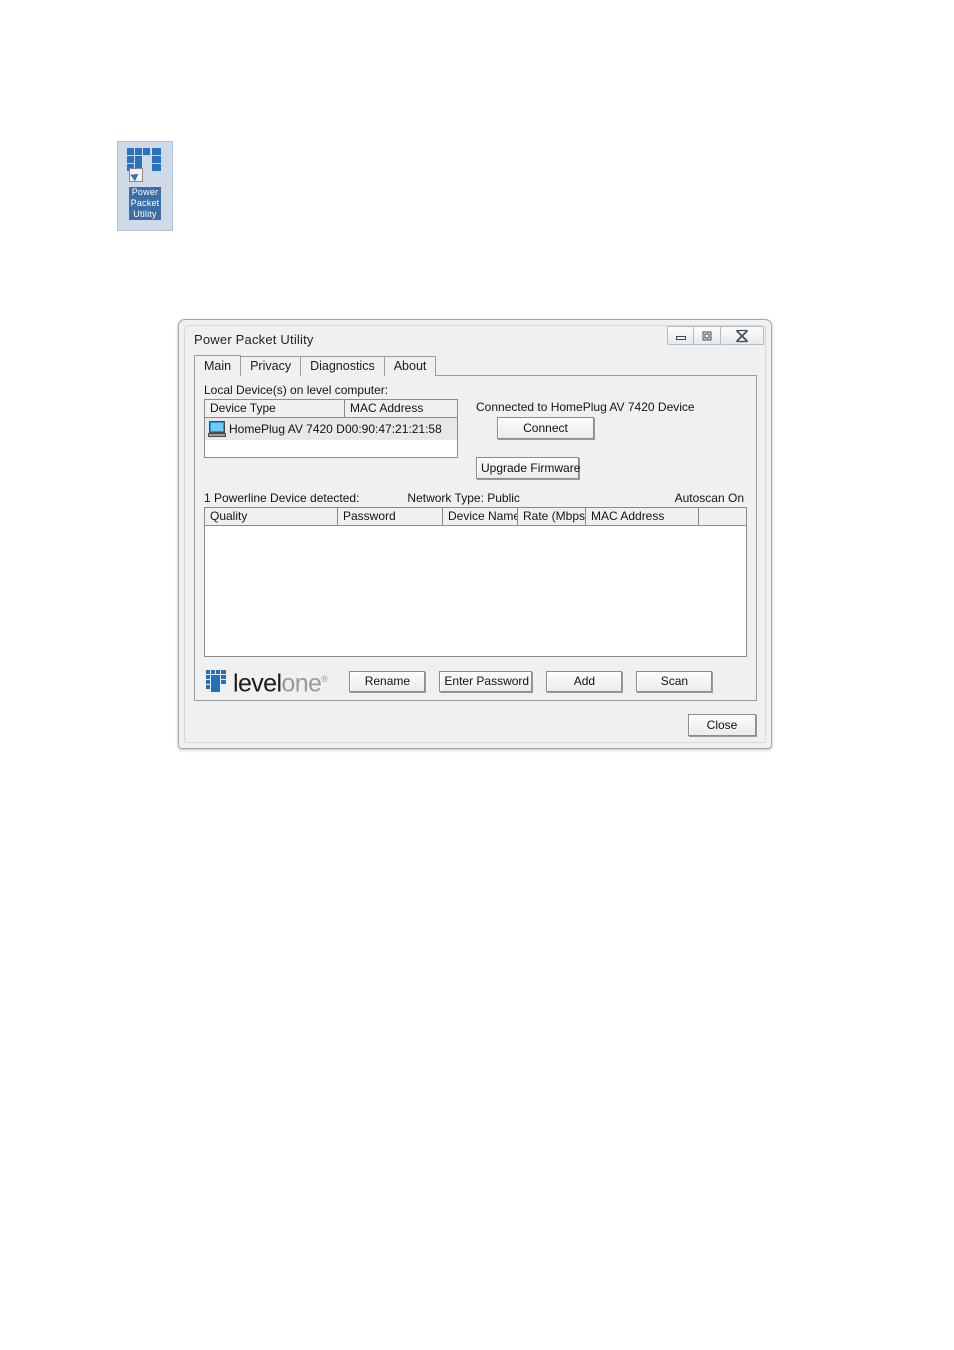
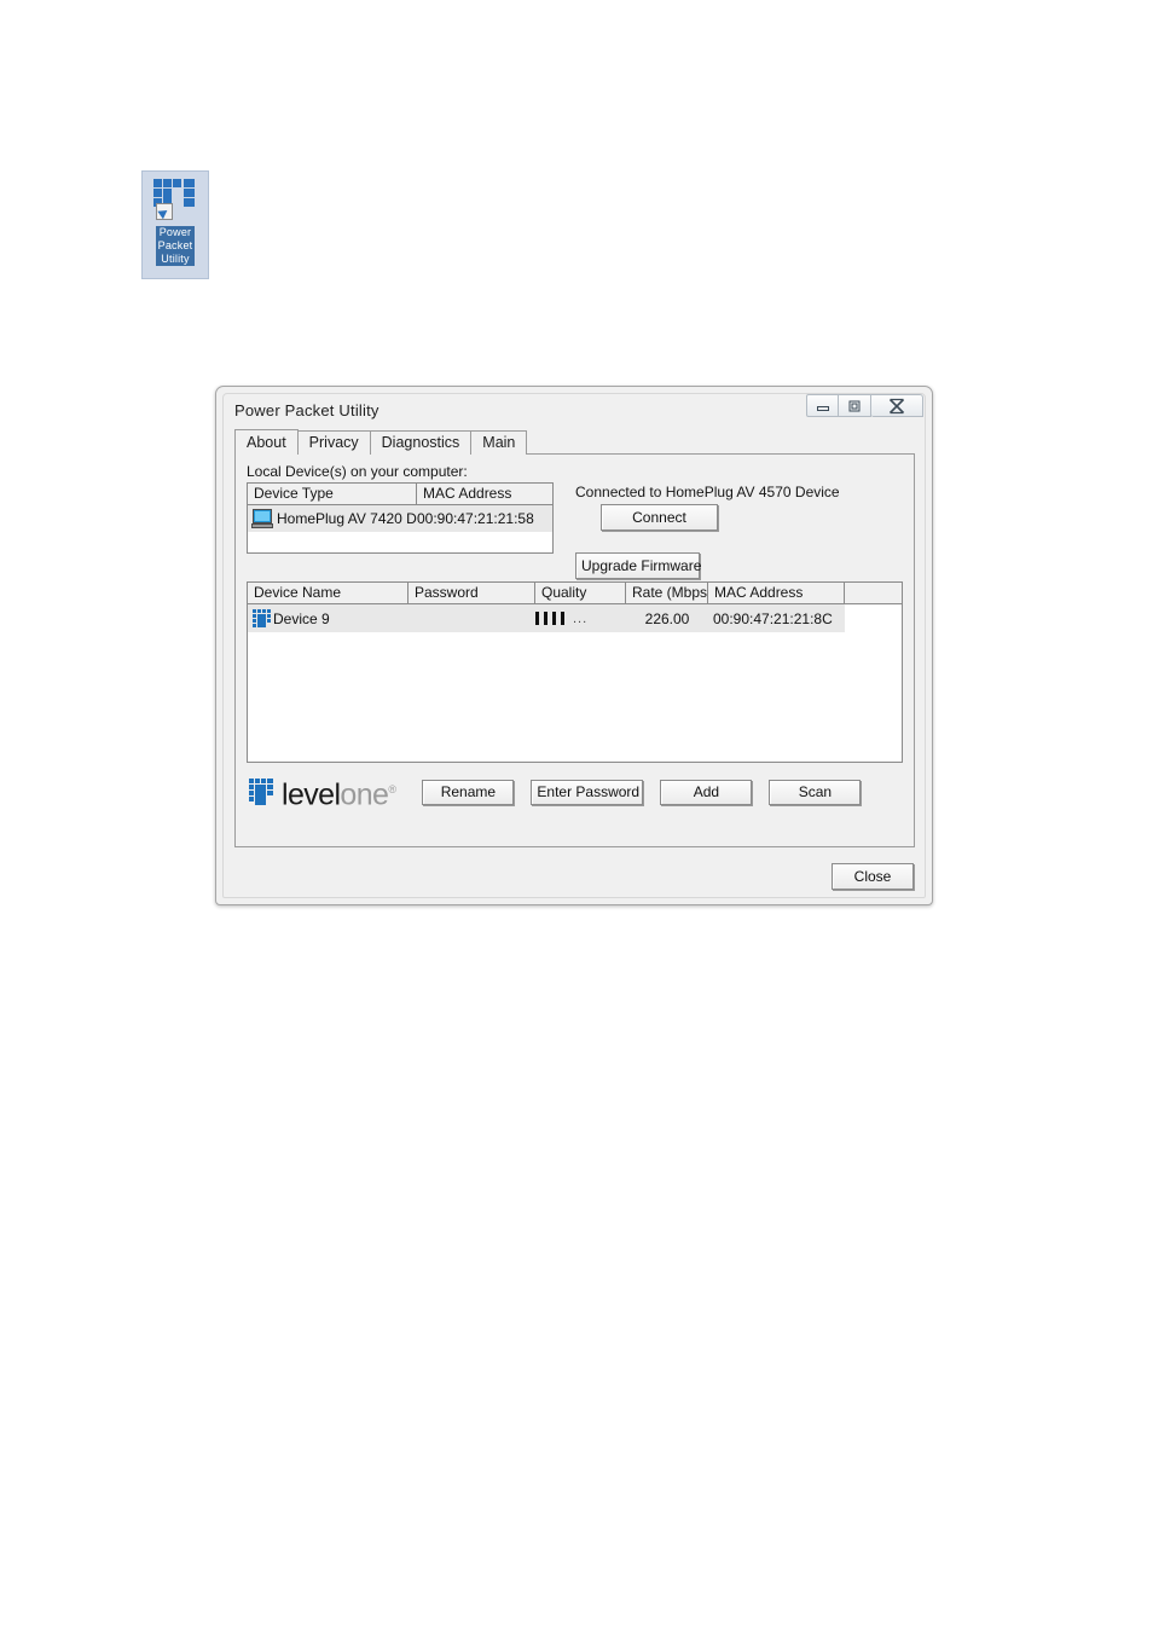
  Power
  Packet
  Utility
  Power Packet Utility
- Main
+ About
  Privacy
  Diagnostics
- About
+ Main
- Local Device(s) on level computer:
+ Local Device(s) on your computer:
  Device Type
  MAC Address
  HomePlug AV 7420 D
  00:90:47:21:21:58
- Connected to HomePlug AV 7420 Device
+ Connected to HomePlug AV 4570 Device
  Connect
  Upgrade Firmware
- 1 Powerline Device detected:
- Network Type: Public
- Autoscan On
- Quality
+ Device Name
  Password
- Device Name
+ Quality
  Rate (Mbps
  MAC Address
+ Device 9
+ ...
+ 226.00
+ 00:90:47:21:21:8C
  levelone®
  Rename
  Enter Password
  Add
  Scan
  Close
